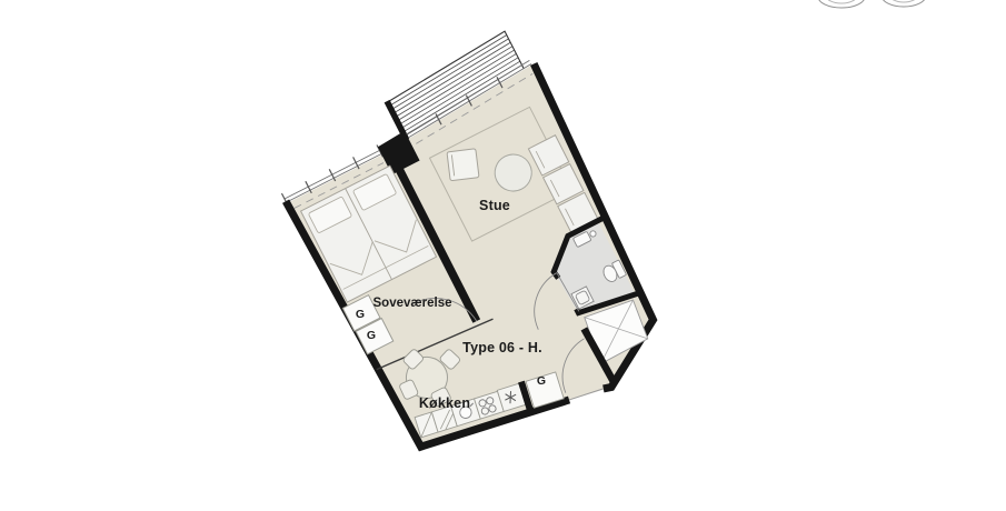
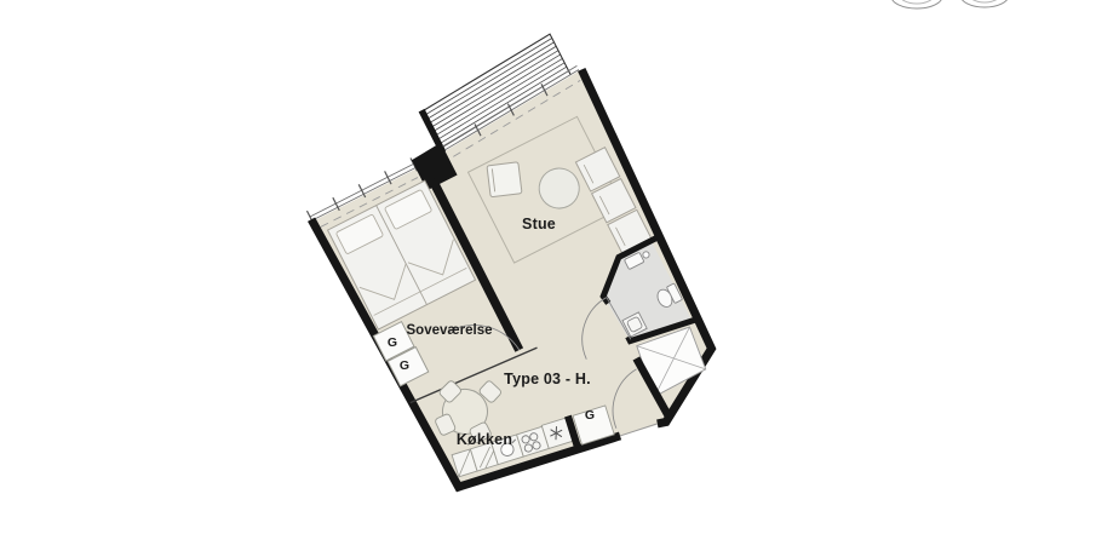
  Stue
  Soveværelse
  Køkken
- Type 06 - H.
+ Type 03 - H.
  G
  G
  G
